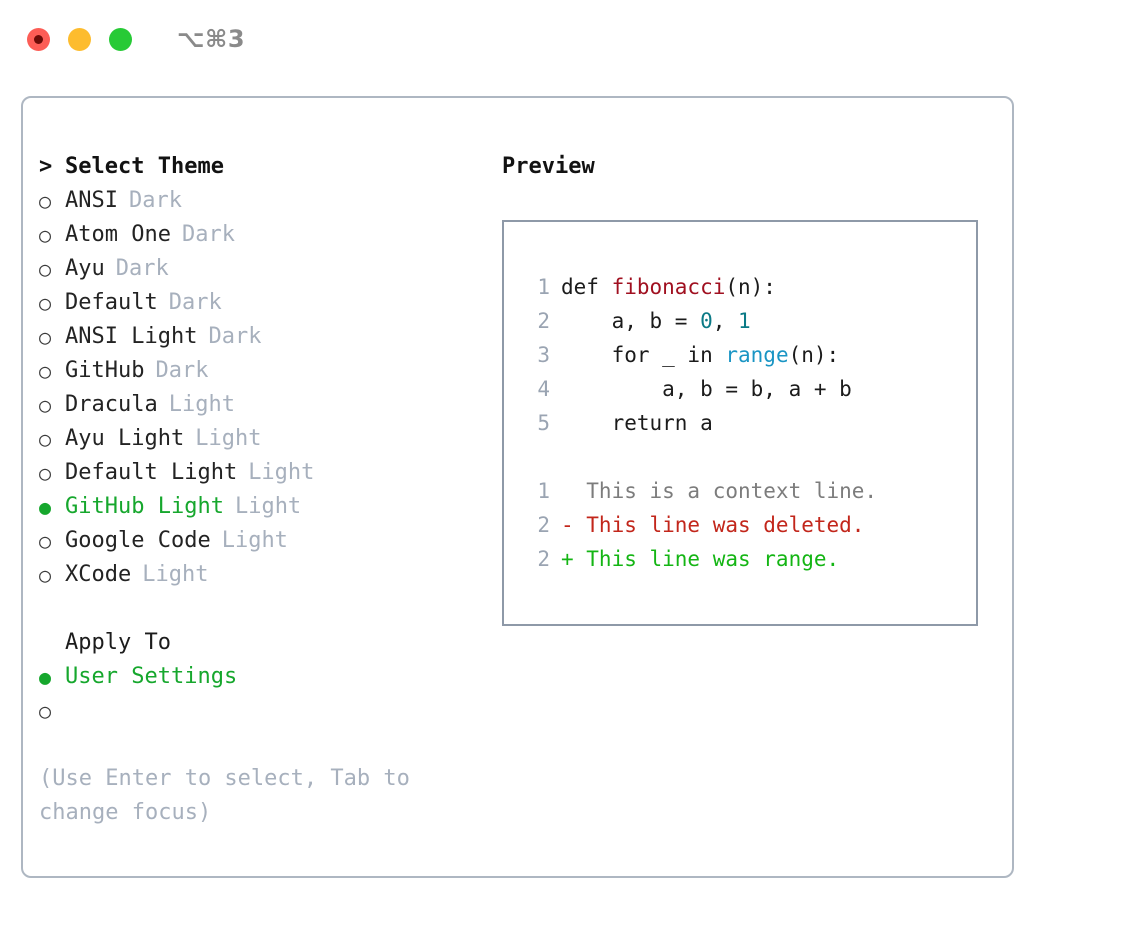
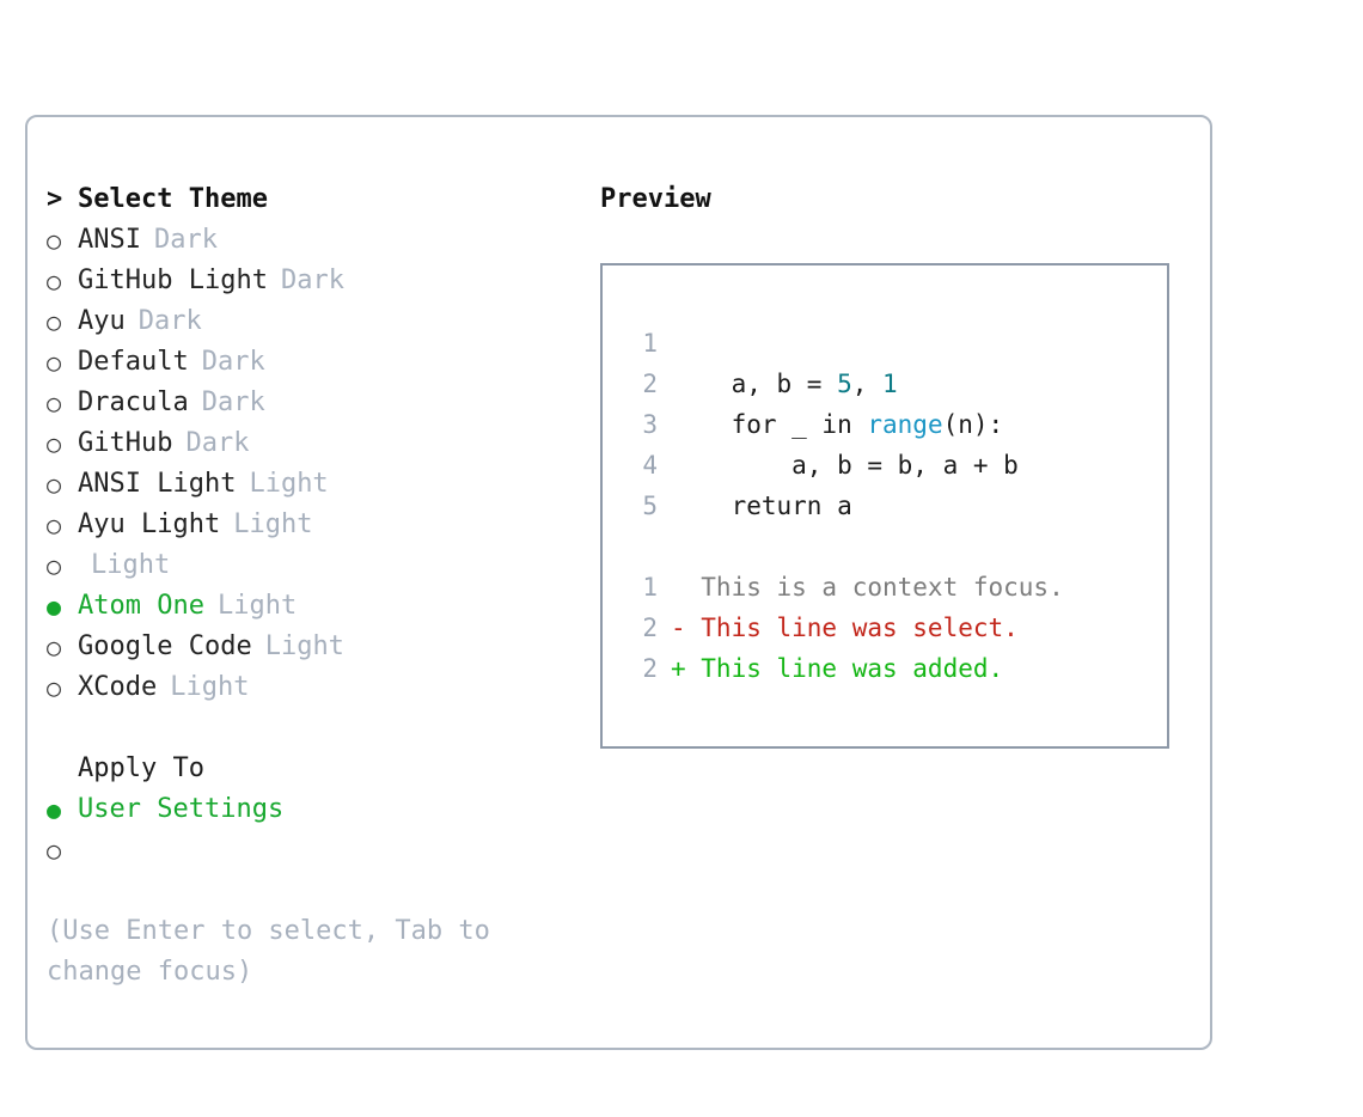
- ⌥⌘3
  >
  Select Theme
  ○
  ANSI
  Dark
  ○
- Atom One
+ GitHub Light
  Dark
  ○
  Ayu
  Dark
  ○
  Default
  Dark
  ○
- ANSI Light
+ Dracula
  Dark
  ○
  GitHub
  Dark
  ○
- Dracula
+ ANSI Light
  Light
  ○
  Ayu Light
  Light
  ○
- Default Light
  Light
  ●
- GitHub Light
+ Atom One
  Light
  ○
  Google Code
  Light
  ○
  XCode
  Light
  Apply To
  ●
  User Settings
  ○
  (Use Enter to select, Tab to change focus)
  Preview
  1
- def fibonacci(n):
  2
- a, b = 0, 1
+ a, b = 5, 1
  3
  for _ in range(n):
  4
  a, b = b, a + b
  5
  return a
  1
- This is a context line.
+ This is a context focus.
  2
- - This line was deleted.
+ - This line was select.
  2
- + This line was range.
+ + This line was added.
